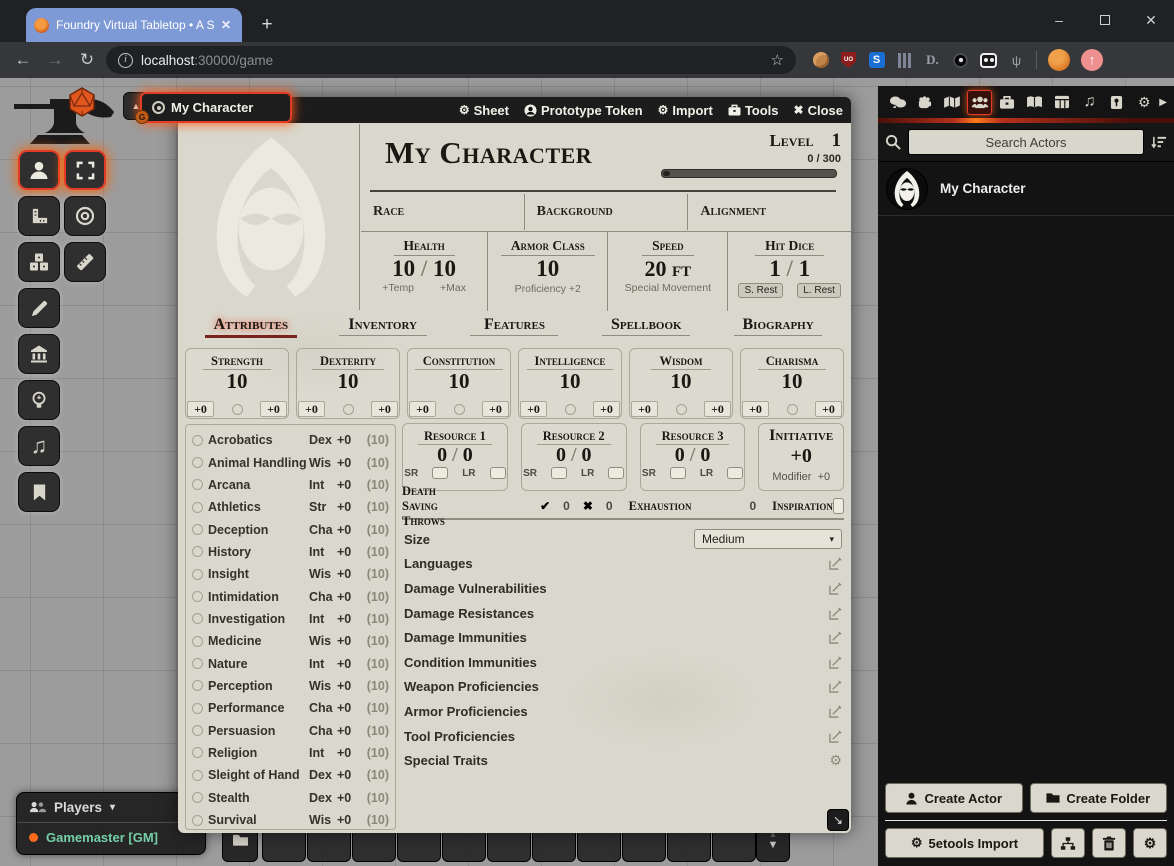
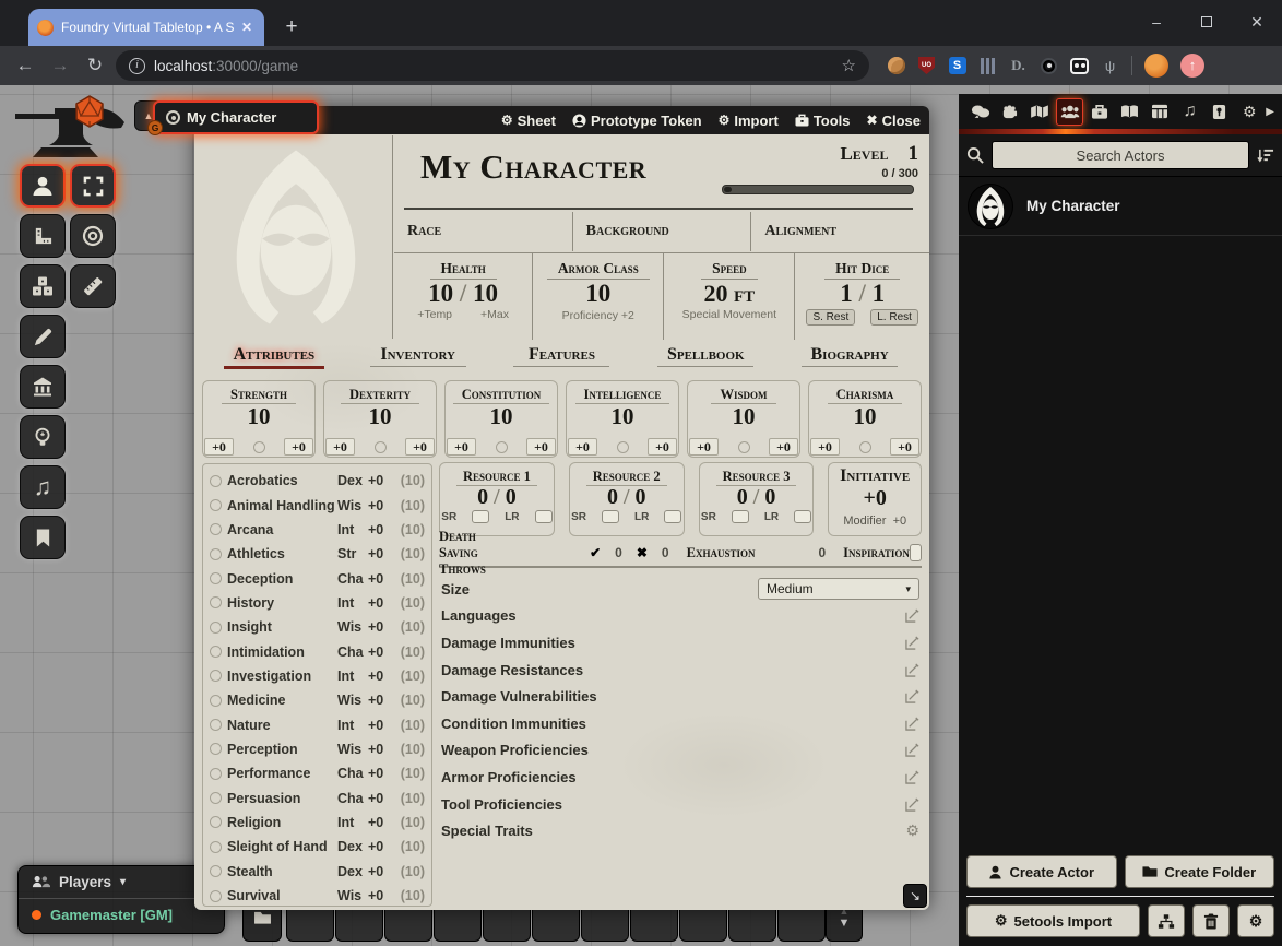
  Foundry Virtual Tabletop • A S
  ✕
  +
  –
  ✕
  ←
  →
  ↻
  i
  localhost:30000/game
  ☆
  S
  D.
  ψ
  ↑
  ♫
  ▲
  Players
  ▾
  Gamemaster [GM]
  ▲
  ▼
  ⚙
  Sheet
  Prototype Token
  ⚙
  Import
  Tools
  ✖
  Close
  My Character
  Level
  1
  0 / 300
  Race
  Background
  Alignment
  Health
  10 / 10
  +Temp
  +Max
  Armor Class
  10
  Proficiency +2
  Speed
  20 ft
  Special Movement
  Hit Dice
  1 / 1
  S. Rest
  L. Rest
  Attributes
  Inventory
  Features
  Spellbook
  Biography
  Strength
  10
  +0
  +0
  Dexterity
  10
  +0
  +0
  Constitution
  10
  +0
  +0
  Intelligence
  10
  +0
  +0
  Wisdom
  10
  +0
  +0
  Charisma
  10
  +0
  +0
  Acrobatics
  Dex
  +0
  (10)
  Animal Handling
  Wis
  +0
  (10)
  Arcana
  Int
  +0
  (10)
  Athletics
  Str
  +0
  (10)
  Deception
  Cha
  +0
  (10)
  History
  Int
  +0
  (10)
  Insight
  Wis
  +0
  (10)
  Intimidation
  Cha
  +0
  (10)
  Investigation
  Int
  +0
  (10)
  Medicine
  Wis
  +0
  (10)
  Nature
  Int
  +0
  (10)
  Perception
  Wis
  +0
  (10)
  Performance
  Cha
  +0
  (10)
  Persuasion
  Cha
  +0
  (10)
  Religion
  Int
  +0
  (10)
  Sleight of Hand
  Dex
  +0
  (10)
  Stealth
  Dex
  +0
  (10)
  Survival
  Wis
  +0
  (10)
  Resource 1
  0 / 0
  SR
  LR
  Resource 2
  0 / 0
  SR
  LR
  Resource 3
  0 / 0
  SR
  LR
  Initiative
  +0
  Modifier +0
  Death Saving Throws
  ✔
  0
  ✖
  0
  Exhaustion
  0
  Inspiration
  Size
  Medium
  ▾
  Languages
- Damage Vulnerabilities
+ Damage Immunities
  Damage Resistances
- Damage Immunities
+ Damage Vulnerabilities
  Condition Immunities
  Weapon Proficiencies
  Armor Proficiencies
  Tool Proficiencies
  Special Traits
  ⚙
  ↘
  My Character
  G
  ♫
  ⚙
  ▶
  Search Actors
  My Character
  Create Actor
  Create Folder
  ⚙
  5etools Import
  ⚙
